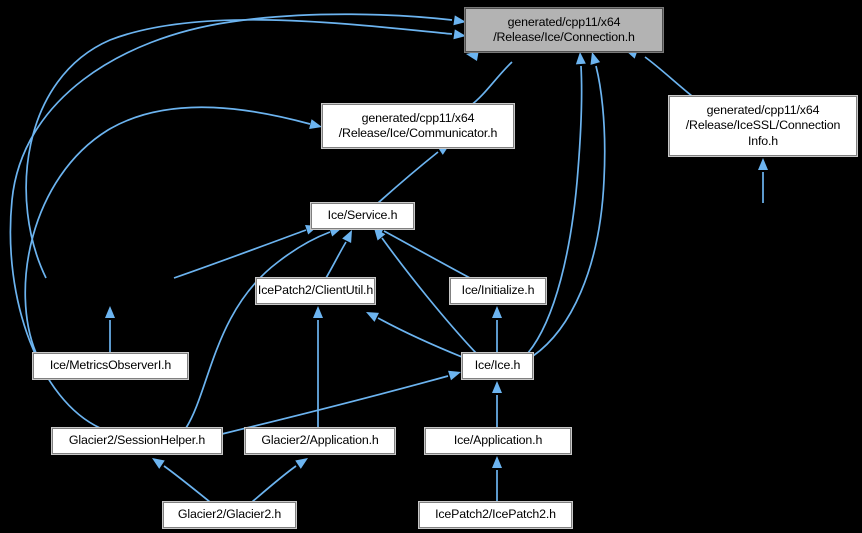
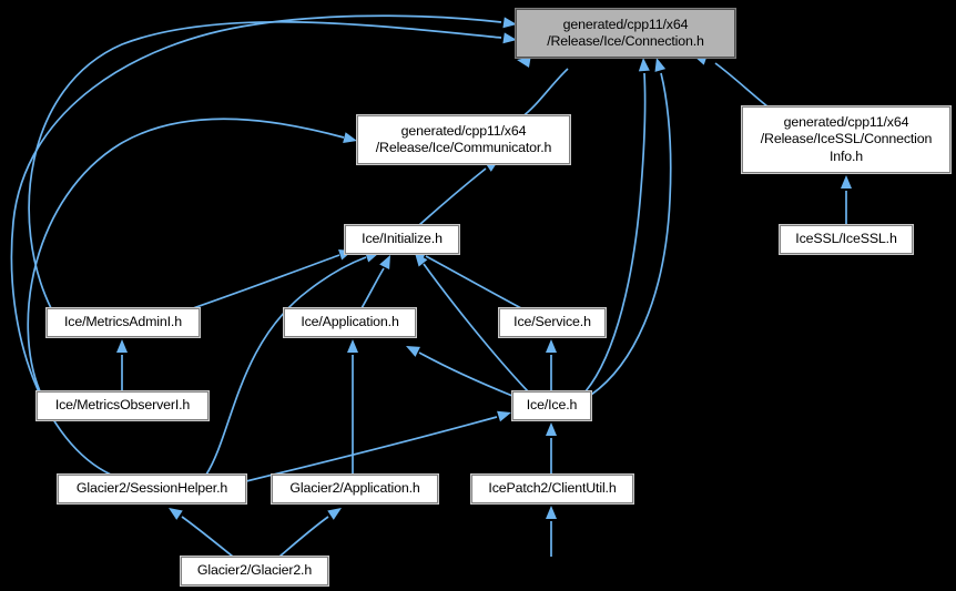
  generated/cpp11/x64
  /Release/Ice/Connection.h
  generated/cpp11/x64
  /Release/Ice/Communicator.h
  generated/cpp11/x64
  /Release/IceSSL/Connection
  Info.h
+ IceSSL/IceSSL.h
- Ice/Service.h
+ Ice/Initialize.h
+ Ice/MetricsAdminI.h
- IcePatch2/ClientUtil.h
+ Ice/Application.h
- Ice/Initialize.h
+ Ice/Service.h
  Ice/MetricsObserverI.h
  Ice/Ice.h
  Glacier2/SessionHelper.h
  Glacier2/Application.h
- Ice/Application.h
+ IcePatch2/ClientUtil.h
  Glacier2/Glacier2.h
- IcePatch2/IcePatch2.h
